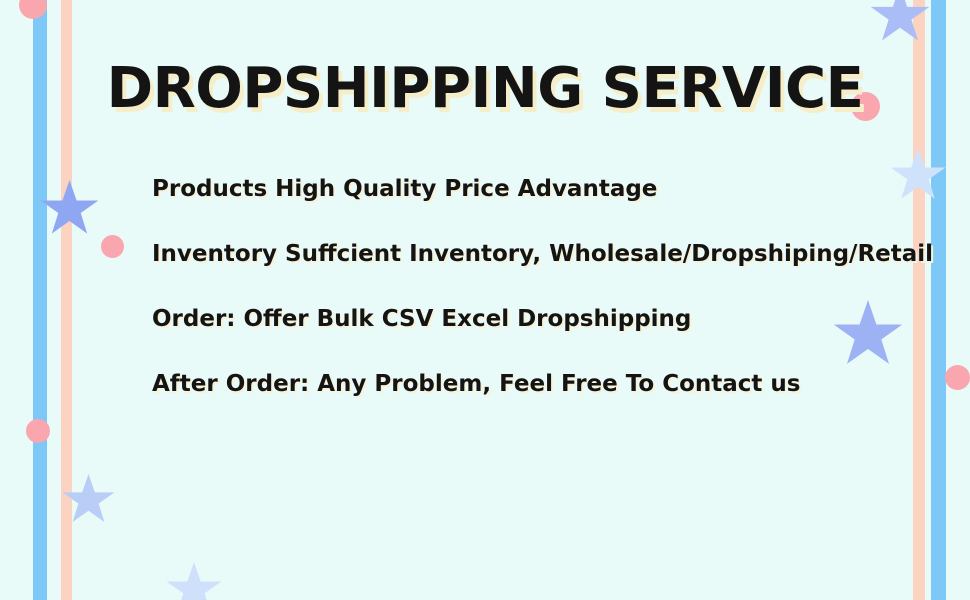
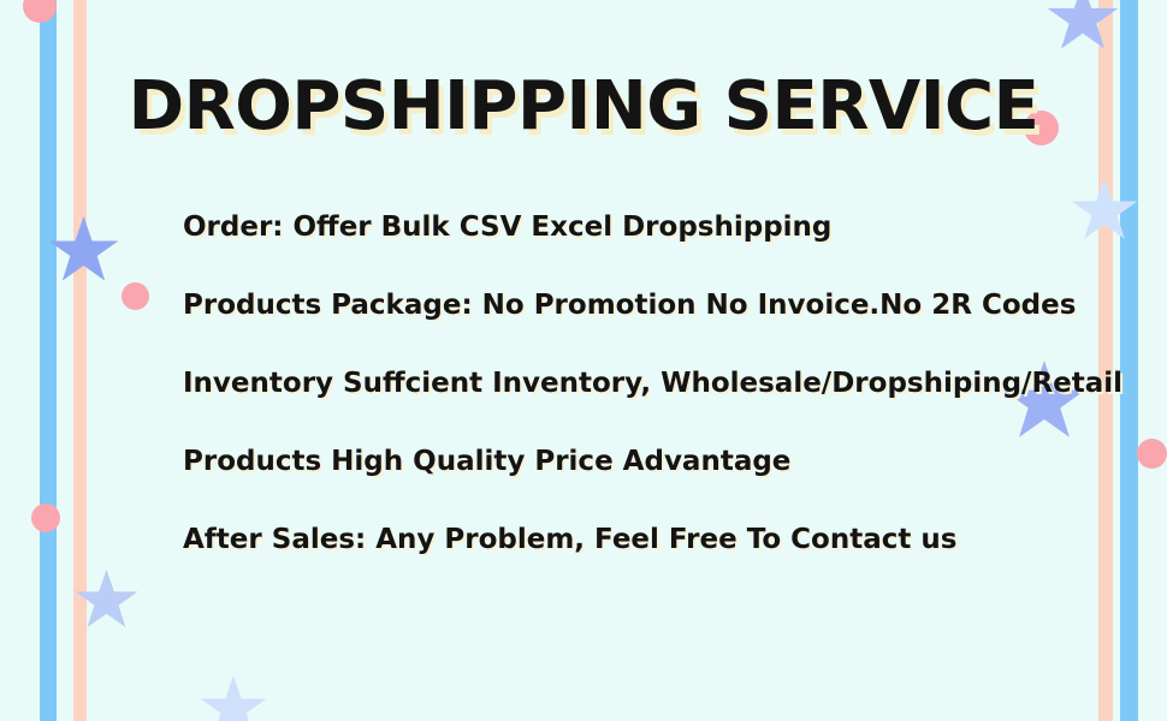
  DROPSHIPPING SERVICE
- Products High Quality Price Advantage
+ Order: Offer Bulk CSV Excel Dropshipping
+ Products Package: No Promotion No Invoice.No 2R Codes
  Inventory Suffcient Inventory, Wholesale/Dropshiping/Retail
- Order: Offer Bulk CSV Excel Dropshipping
+ Products High Quality Price Advantage
- After Order: Any Problem, Feel Free To Contact us
+ After Sales: Any Problem, Feel Free To Contact us
